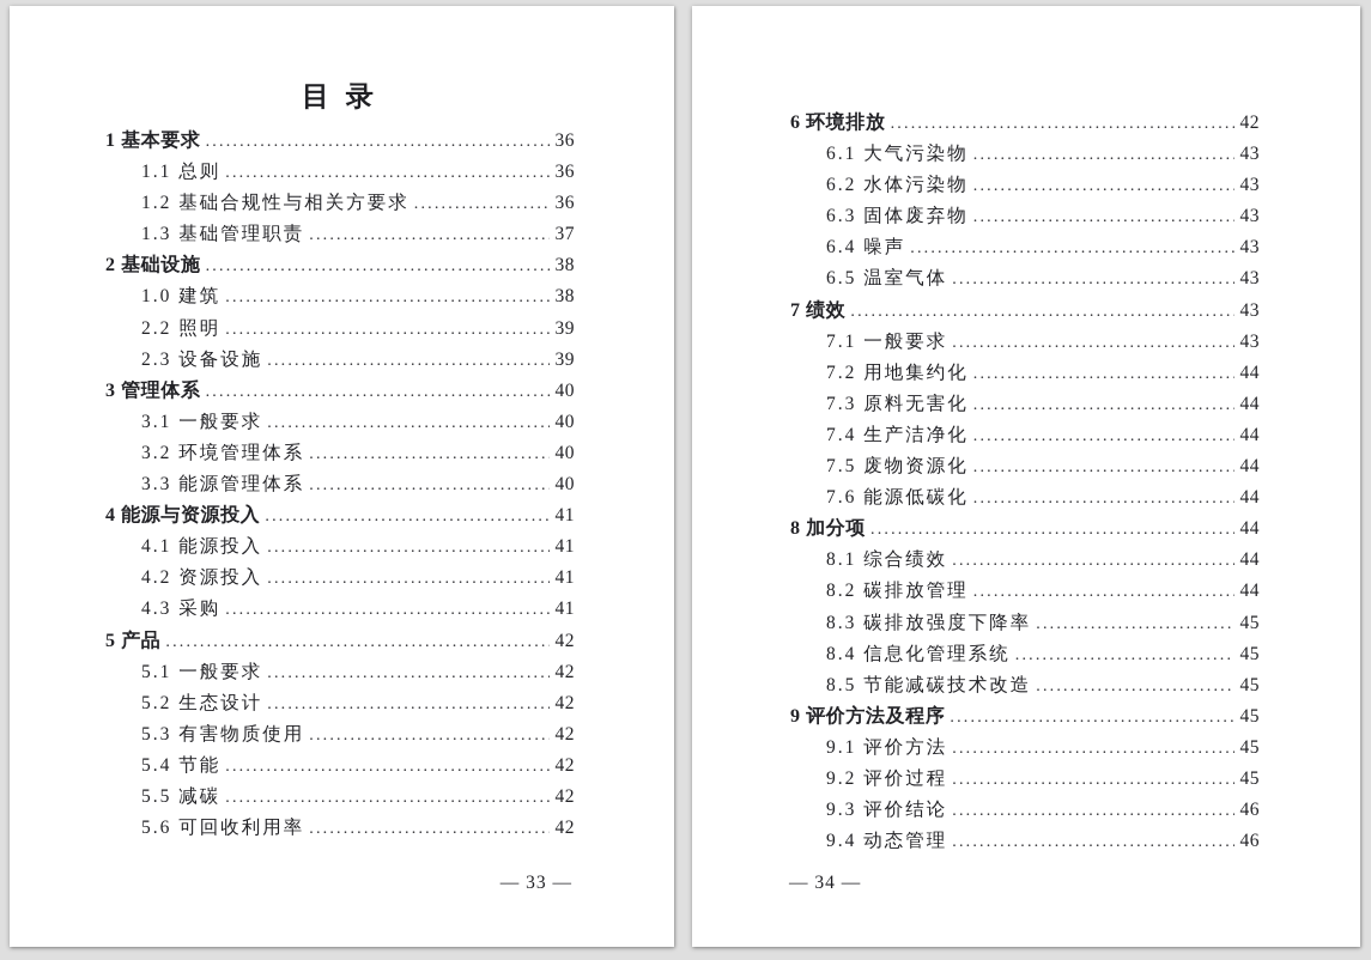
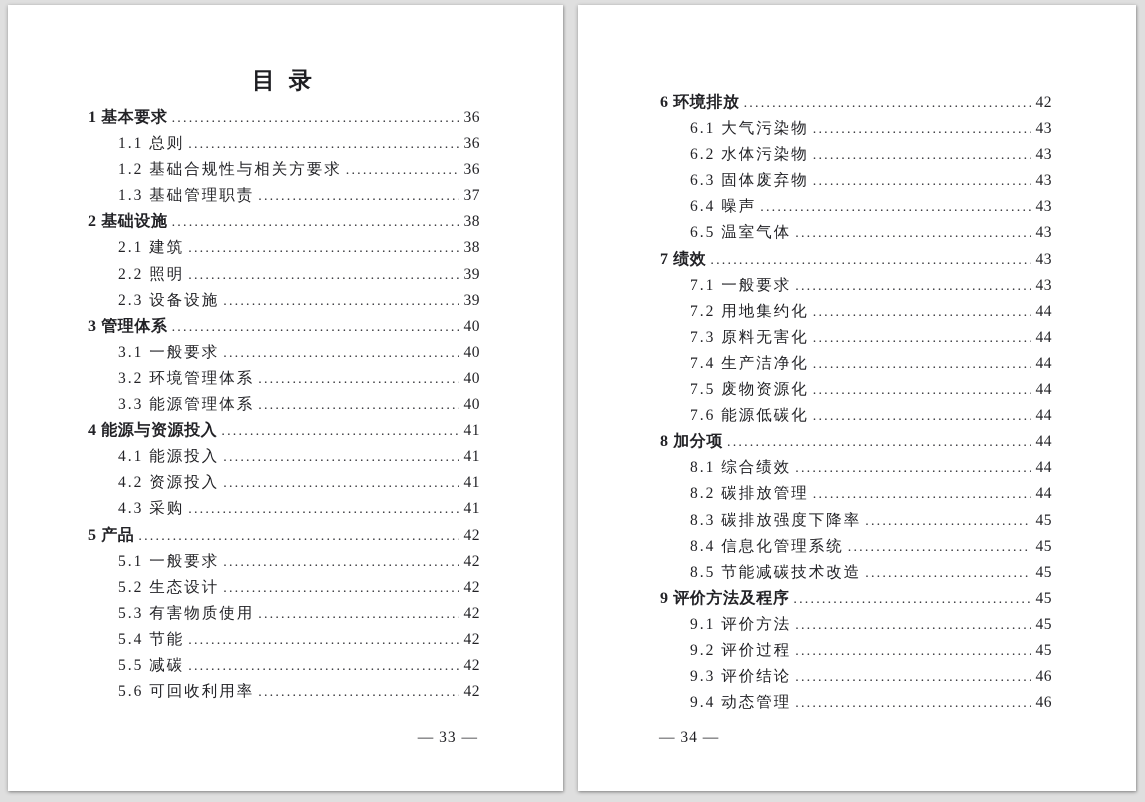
  目 录
  1 基本要求
  36
  1.1 总则
  36
  1.2 基础合规性与相关方要求
  36
  1.3 基础管理职责
  37
  2 基础设施
  38
- 1.0 建筑
+ 2.1 建筑
  38
  2.2 照明
  39
  2.3 设备设施
  39
  3 管理体系
  40
  3.1 一般要求
  40
  3.2 环境管理体系
  40
  3.3 能源管理体系
  40
  4 能源与资源投入
  41
  4.1 能源投入
  41
  4.2 资源投入
  41
  4.3 采购
  41
  5 产品
  42
  5.1 一般要求
  42
  5.2 生态设计
  42
  5.3 有害物质使用
  42
  5.4 节能
  42
  5.5 减碳
  42
  5.6 可回收利用率
  42
  — 33 —
  6 环境排放
  42
  6.1 大气污染物
  43
  6.2 水体污染物
  43
  6.3 固体废弃物
  43
  6.4 噪声
  43
  6.5 温室气体
  43
  7 绩效
  43
  7.1 一般要求
  43
  7.2 用地集约化
  44
  7.3 原料无害化
  44
  7.4 生产洁净化
  44
  7.5 废物资源化
  44
  7.6 能源低碳化
  44
  8 加分项
  44
  8.1 综合绩效
  44
  8.2 碳排放管理
  44
  8.3 碳排放强度下降率
  45
  8.4 信息化管理系统
  45
  8.5 节能减碳技术改造
  45
  9 评价方法及程序
  45
  9.1 评价方法
  45
  9.2 评价过程
  45
  9.3 评价结论
  46
  9.4 动态管理
  46
  — 34 —
